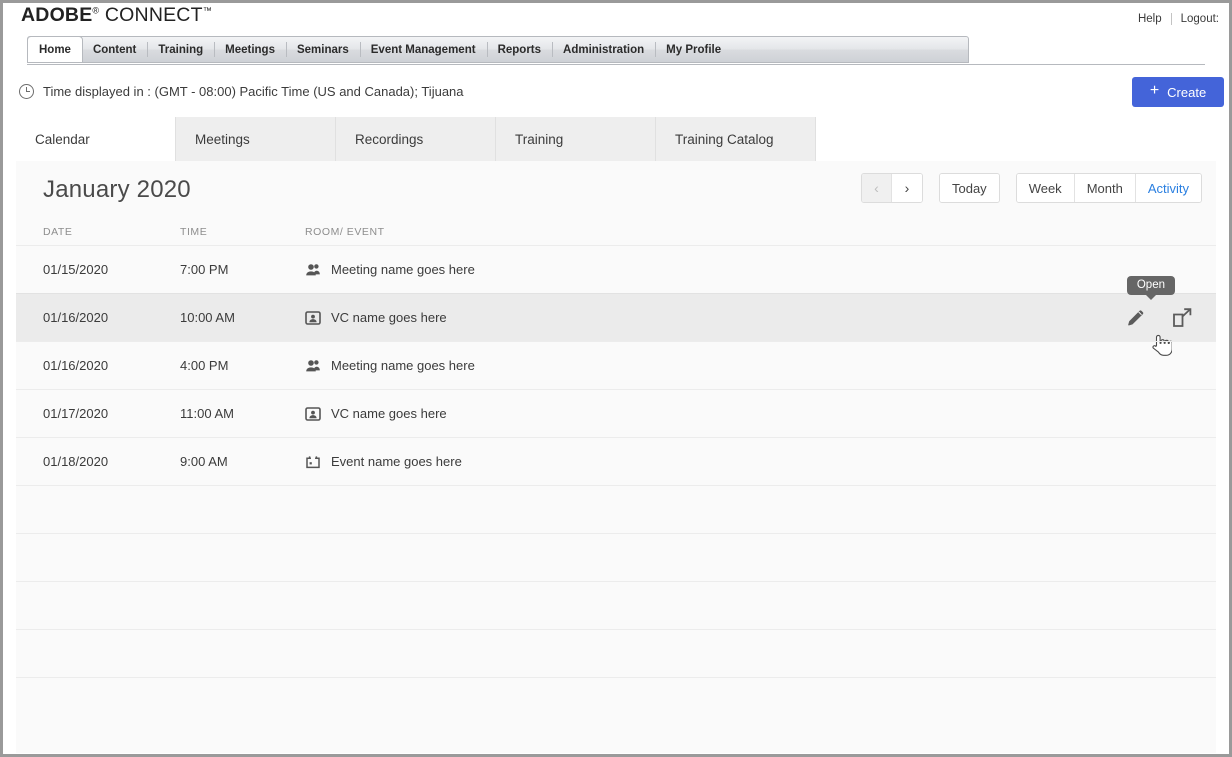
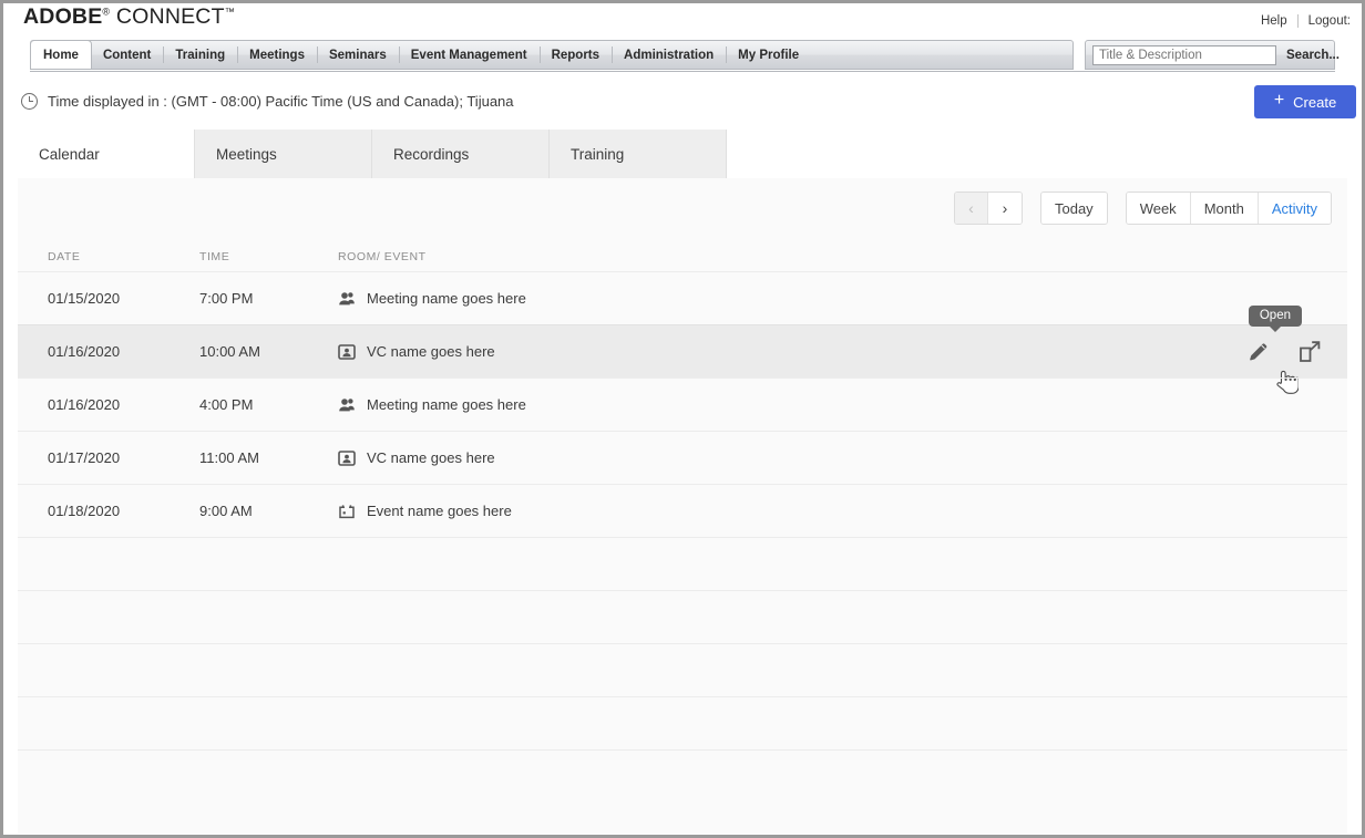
  ADOBE® CONNECT™
  Help
  Logout:
  Home
  Content
  Training
  Meetings
  Seminars
  Event Management
  Reports
  Administration
  My Profile
+ Title & Description
+ Search...
  Time displayed in : (GMT - 08:00) Pacific Time (US and Canada); Tijuana
  +
  Create
  Calendar
  Meetings
  Recordings
  Training
- Training Catalog
- January 2020
  ‹
  ›
  Today
  Week
  Month
  Activity
  DATE
  TIME
  ROOM/ EVENT
  01/15/2020
  7:00 PM
  Meeting name goes here
  01/16/2020
  10:00 AM
  VC name goes here
  Open
  01/16/2020
  4:00 PM
  Meeting name goes here
  01/17/2020
  11:00 AM
  VC name goes here
  01/18/2020
  9:00 AM
  Event name goes here
